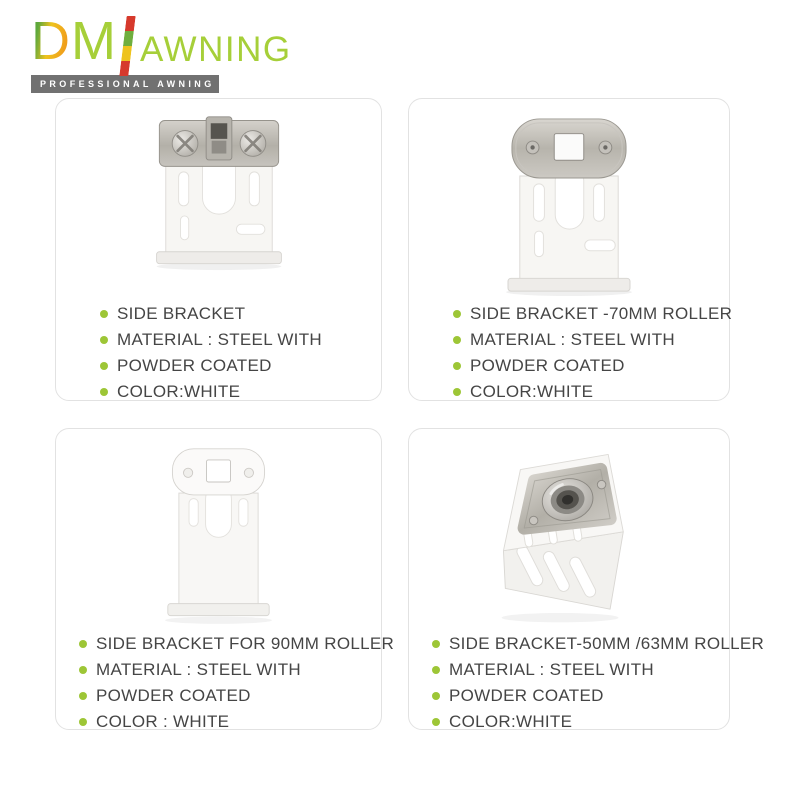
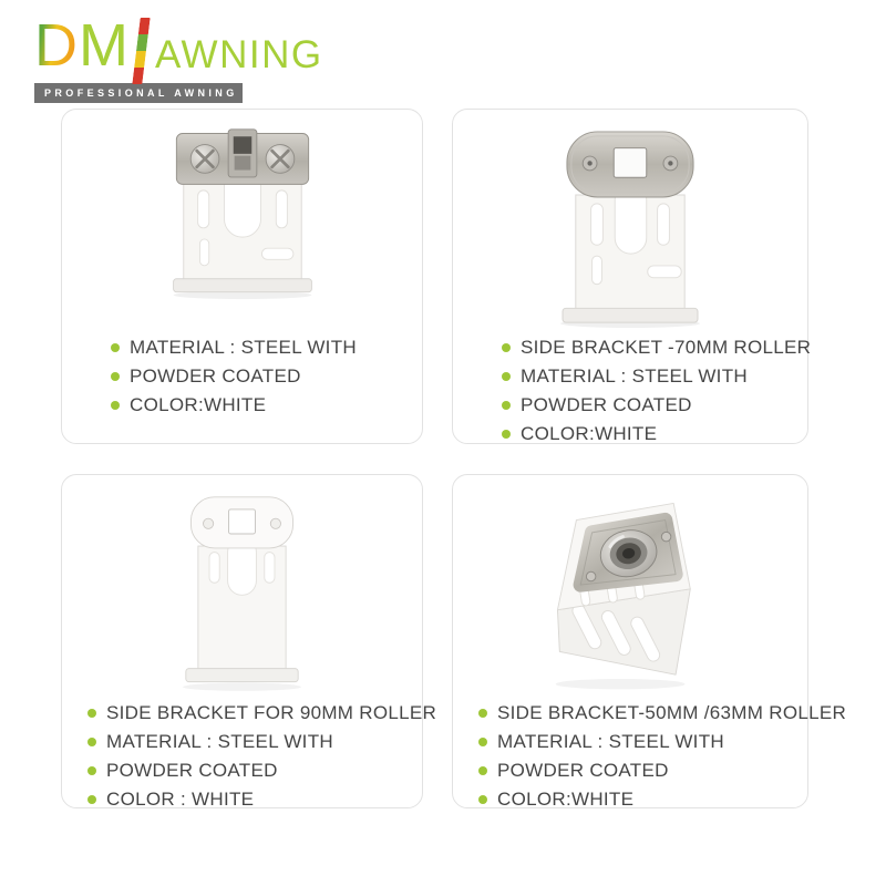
  D
  M
  AWNING
  PROFESSIONAL AWNING
- SIDE BRACKET
  MATERIAL : STEEL WITH
  POWDER COATED
  COLOR:WHITE
  SIDE BRACKET -70MM ROLLER
  MATERIAL : STEEL WITH
  POWDER COATED
  COLOR:WHITE
  SIDE BRACKET FOR 90MM ROLLER
  MATERIAL : STEEL WITH
  POWDER COATED
  COLOR : WHITE
  SIDE BRACKET-50MM /63MM ROLLER
  MATERIAL : STEEL WITH
  POWDER COATED
  COLOR:WHITE
